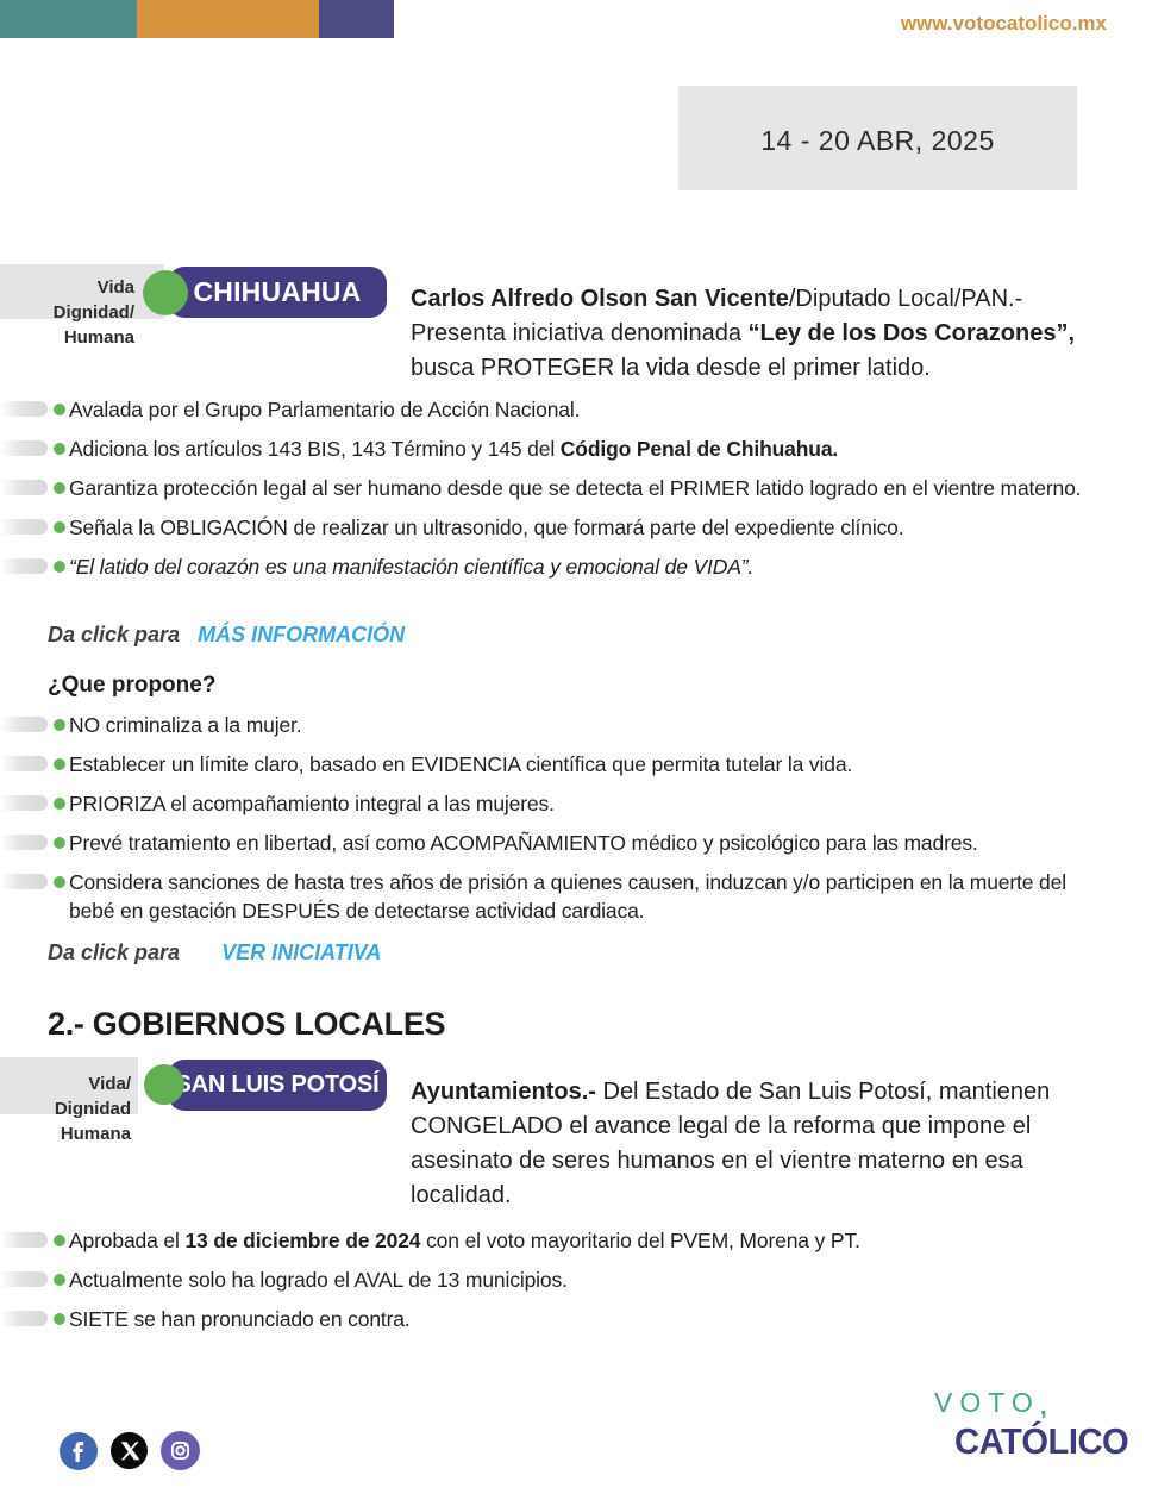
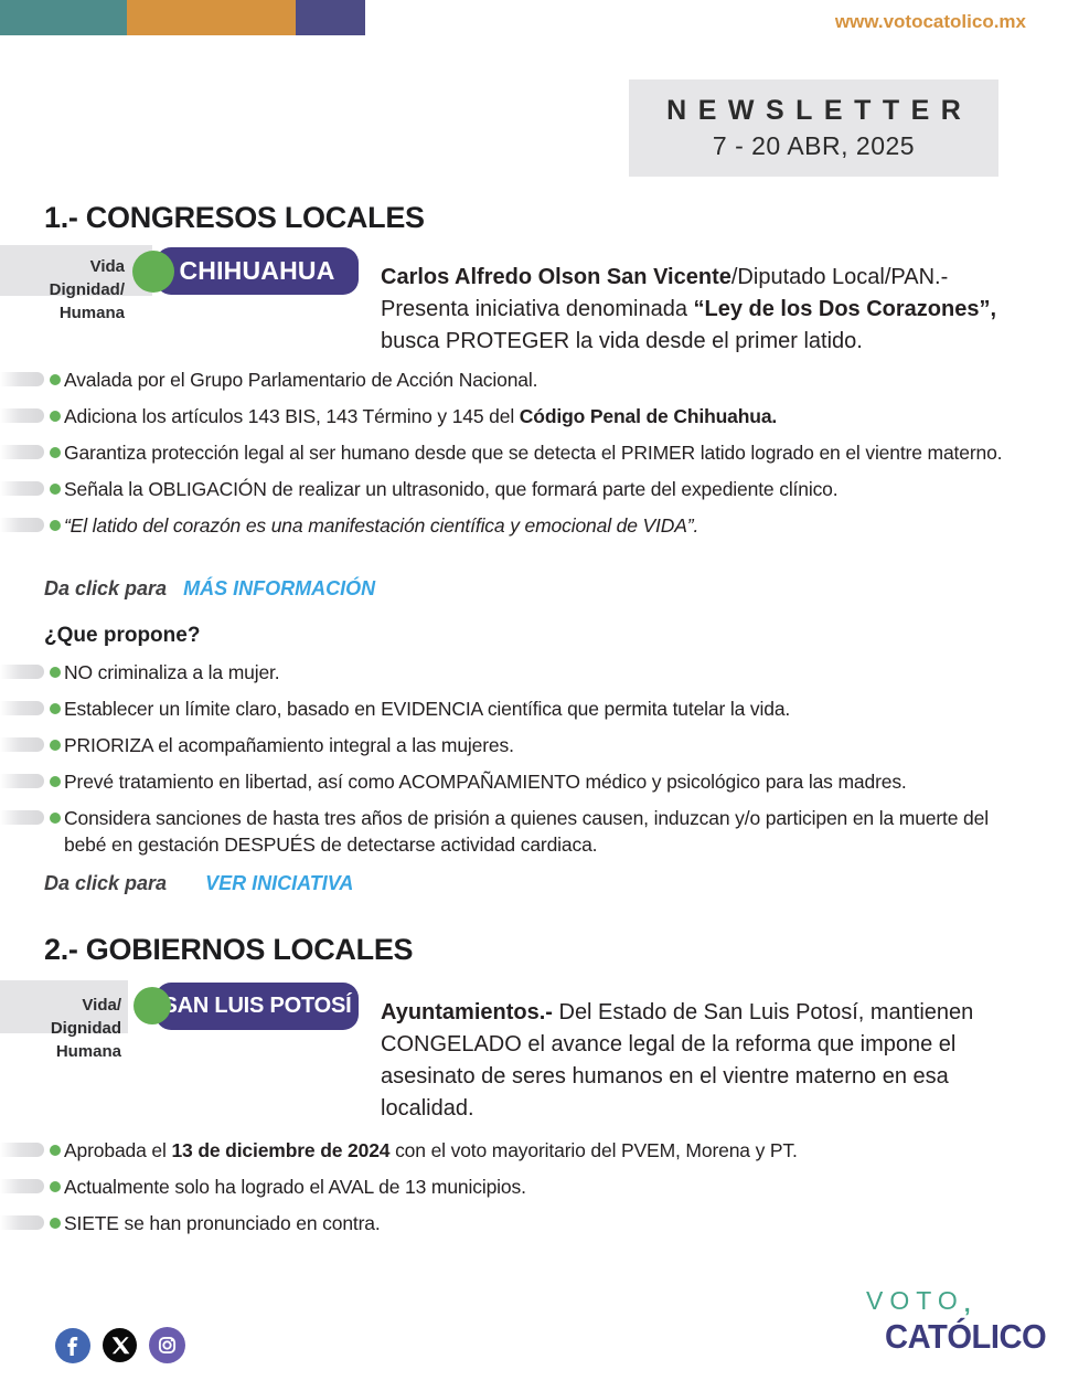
  www.votocatolico.mx
+ NEWSLETTER
- 14 - 20 ABR, 2025
+ 7 - 20 ABR, 2025
+ 1.- CONGRESOS LOCALES
  Vida
  Dignidad/
  Humana
  CHIHUAHUA
  Carlos Alfredo Olson San Vicente/Diputado Local/PAN.- Presenta iniciativa denominada “Ley de los Dos Corazones”, busca PROTEGER la vida desde el primer latido.
  Avalada por el Grupo Parlamentario de Acción Nacional.
  Adiciona los artículos 143 BIS, 143 Término y 145 del Código Penal de Chihuahua.
  Garantiza protección legal al ser humano desde que se detecta el PRIMER latido logrado en el vientre materno.
  Señala la OBLIGACIÓN de realizar un ultrasonido, que formará parte del expediente clínico.
  “El latido del corazón es una manifestación científica y emocional de VIDA”.
  Da click para MÁS INFORMACIÓN
  ¿Que propone?
  NO criminaliza a la mujer.
  Establecer un límite claro, basado en EVIDENCIA científica que permita tutelar la vida.
  PRIORIZA el acompañamiento integral a las mujeres.
  Prevé tratamiento en libertad, así como ACOMPAÑAMIENTO médico y psicológico para las madres.
  Considera sanciones de hasta tres años de prisión a quienes causen, induzcan y/o participen en la muerte del bebé en gestación DESPUÉS de detectarse actividad cardiaca.
  Da click para VER INICIATIVA
  2.- GOBIERNOS LOCALES
  Vida/
  Dignidad
  Humana
  AN LUIS POTOSÍ
  Ayuntamientos.- Del Estado de San Luis Potosí, mantienen CONGELADO el avance legal de la reforma que impone el asesinato de seres humanos en el vientre materno en esa localidad.
  Aprobada el 13 de diciembre de 2024 con el voto mayoritario del PVEM, Morena y PT.
  Actualmente solo ha logrado el AVAL de 13 municipios.
  SIETE se han pronunciado en contra.
  VOTO,
  CATÓLICO
